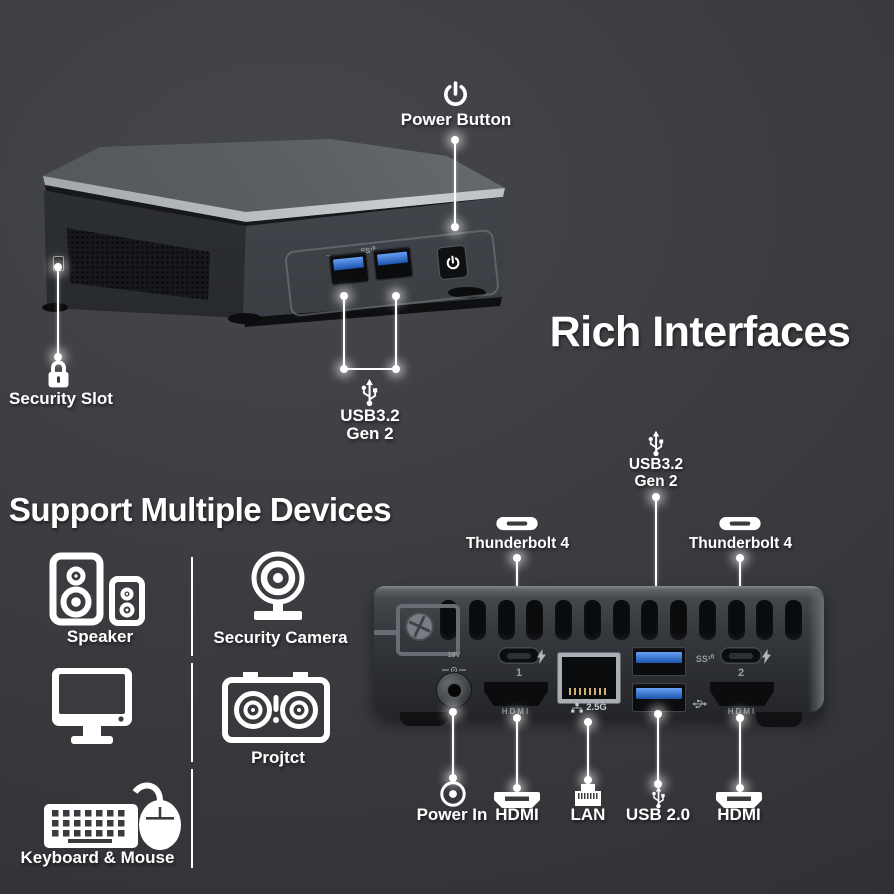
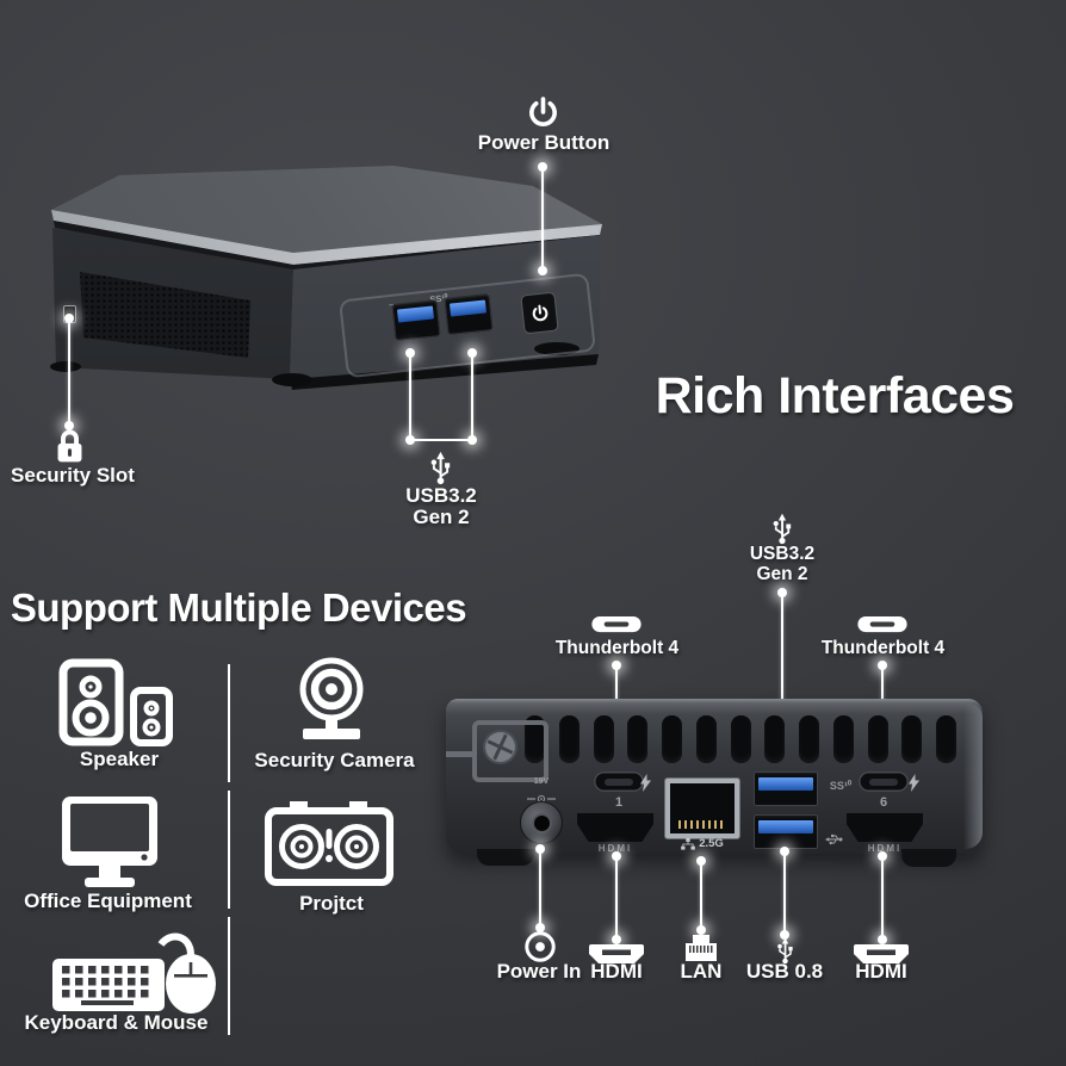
  Power Button
  Security Slot
  USB3.2
  Gen 2
  Rich Interfaces
  Support Multiple Devices
  Speaker
+ Office Equipment
  Keyboard & Mouse
  Security Camera
  Projtct
  USB3.2
  Gen 2
  Thunderbolt 4
  Thunderbolt 4
  1
  HDMI
  2.5G
  SS¹⁰
- 2
+ 6
  HDMI
  Power In
  HDMI
  LAN
- USB 2.0
+ USB 0.8
  HDMI
